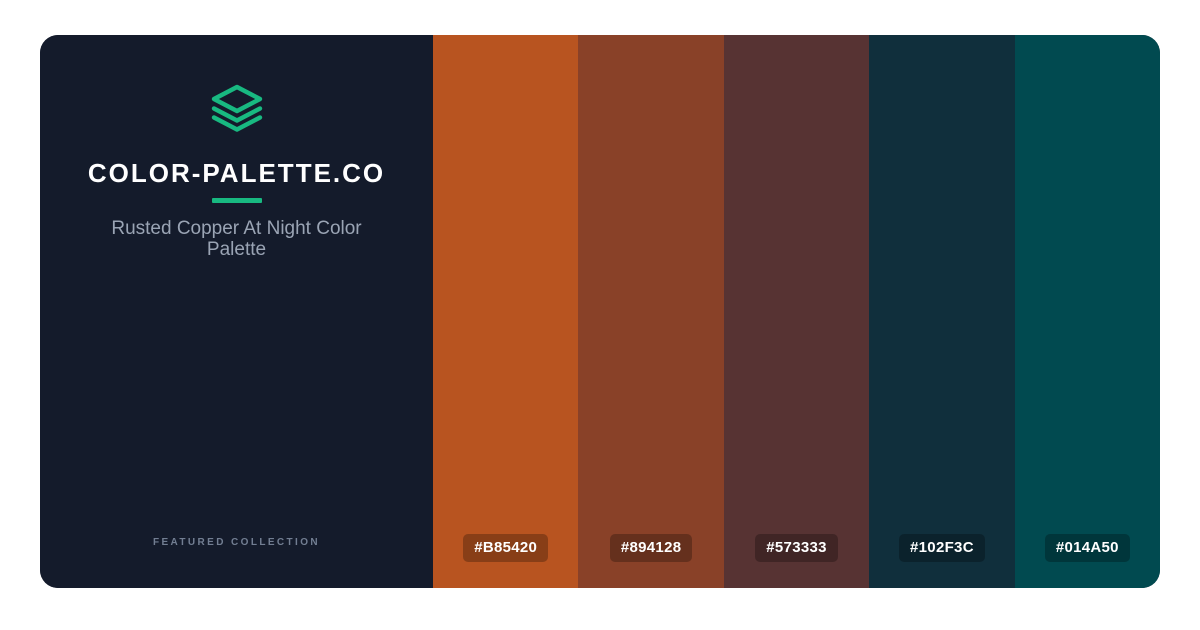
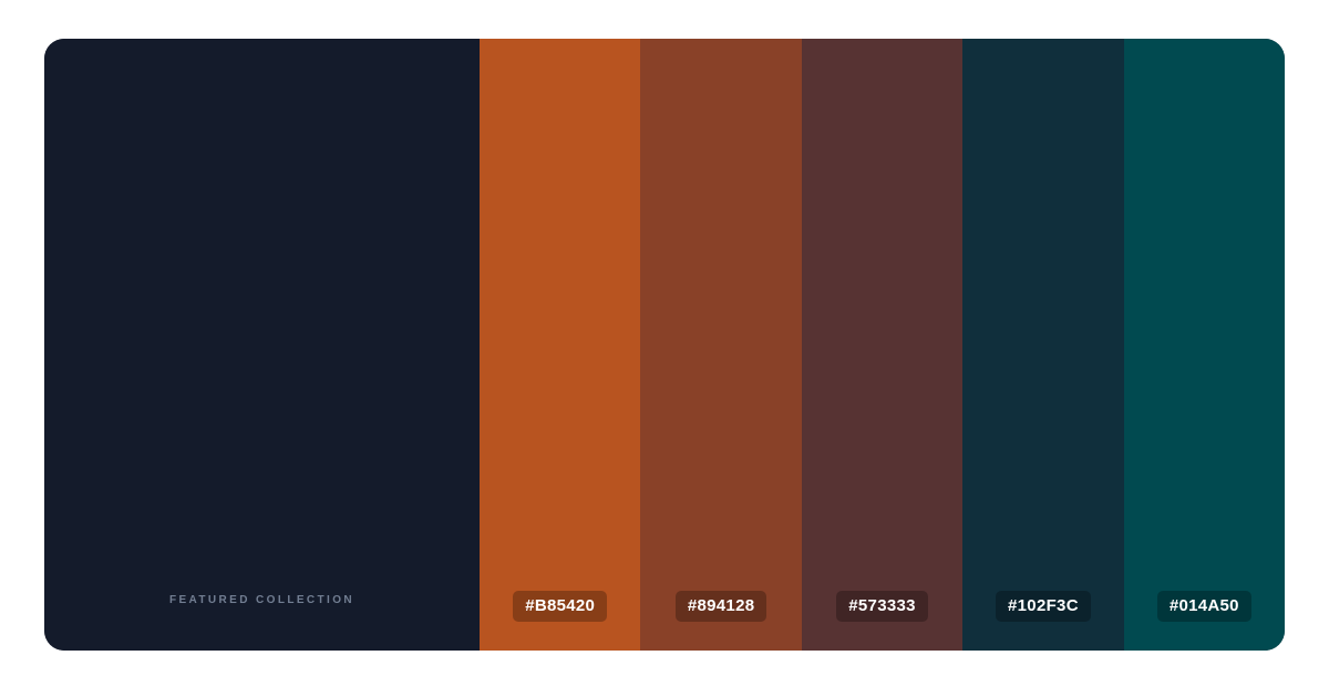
- COLOR-PALETTE.CO
- Rusted Copper At Night Color Palette
  FEATURED COLLECTION
  #B85420
  #894128
  #573333
  #102F3C
  #014A50
